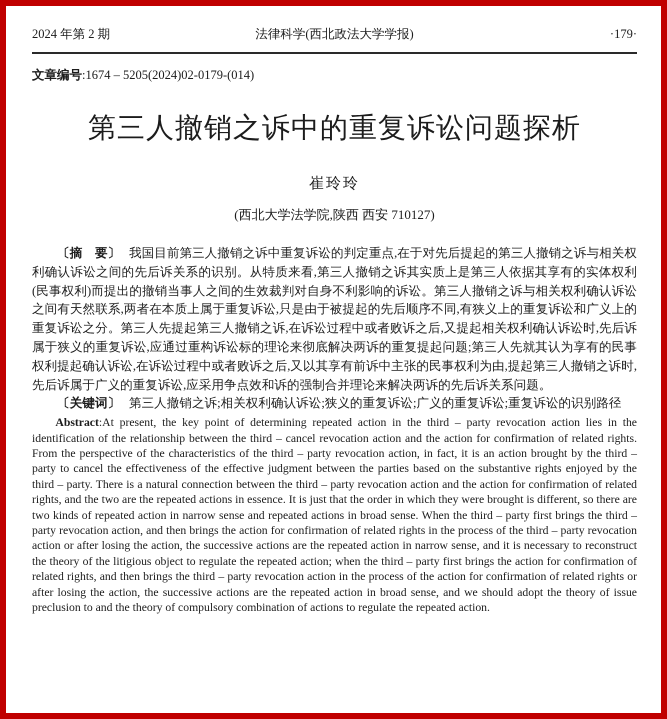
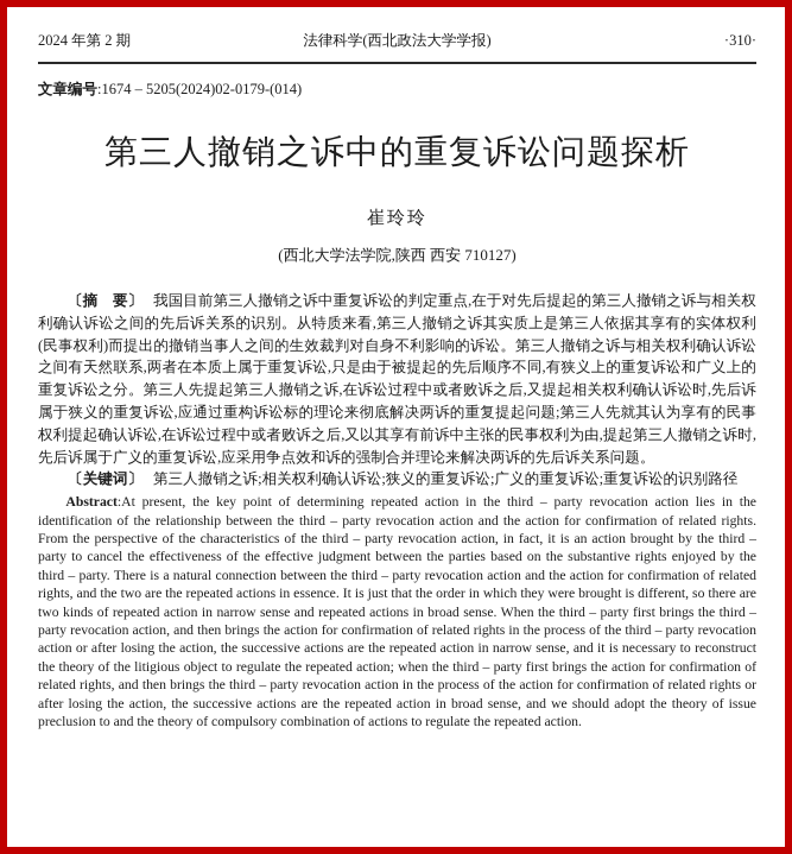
  2024 年第 2 期
  法律科学(西北政法大学学报)
- ·179·
+ ·310·
  文章编号:1674 – 5205(2024)02-0179-(014)
  第三人撤销之诉中的重复诉讼问题探析
  崔玲玲
  (西北大学法学院,陕西 西安 710127)
  〔摘 要〕 我国目前第三人撤销之诉中重复诉讼的判定重点,在于对先后提起的第三人撤销之诉与相关权利确认诉讼之间的先后诉关系的识别。从特质来看,第三人撤销之诉其实质上是第三人依据其享有的实体权利(民事权利)而提出的撤销当事人之间的生效裁判对自身不利影响的诉讼。第三人撤销之诉与相关权利确认诉讼之间有天然联系,两者在本质上属于重复诉讼,只是由于被提起的先后顺序不同,有狭义上的重复诉讼和广义上的重复诉讼之分。第三人先提起第三人撤销之诉,在诉讼过程中或者败诉之后,又提起相关权利确认诉讼时,先后诉属于狭义的重复诉讼,应通过重构诉讼标的理论来彻底解决两诉的重复提起问题;第三人先就其认为享有的民事权利提起确认诉讼,在诉讼过程中或者败诉之后,又以其享有前诉中主张的民事权利为由,提起第三人撤销之诉时,先后诉属于广义的重复诉讼,应采用争点效和诉的强制合并理论来解决两诉的先后诉关系问题。
  〔关键词〕 第三人撤销之诉;相关权利确认诉讼;狭义的重复诉讼;广义的重复诉讼;重复诉讼的识别路径
- Abstract:At present, the key point of determining repeated action in the third – party revocation action lies in the identification of the relationship between the third – cancel revocation action and the action for confirmation of related rights. From the perspective of the characteristics of the third – party revocation action, in fact, it is an action brought by the third – party to cancel the effectiveness of the effective judgment between the parties based on the substantive rights enjoyed by the third – party. There is a natural connection between the third – party revocation action and the action for confirmation of related rights, and the two are the repeated actions in essence. It is just that the order in which they were brought is different, so there are two kinds of repeated action in narrow sense and repeated actions in broad sense. When the third – party first brings the third – party revocation action, and then brings the action for confirmation of related rights in the process of the third – party revocation action or after losing the action, the successive actions are the repeated action in narrow sense, and it is necessary to reconstruct the theory of the litigious object to regulate the repeated action; when the third – party first brings the action for confirmation of related rights, and then brings the third – party revocation action in the process of the action for confirmation of related rights or after losing the action, the successive actions are the repeated action in broad sense, and we should adopt the theory of issue preclusion to and the theory of compulsory combination of actions to regulate the repeated action.
+ Abstract:At present, the key point of determining repeated action in the third – party revocation action lies in the identification of the relationship between the third – party revocation action and the action for confirmation of related rights. From the perspective of the characteristics of the third – party revocation action, in fact, it is an action brought by the third – party to cancel the effectiveness of the effective judgment between the parties based on the substantive rights enjoyed by the third – party. There is a natural connection between the third – party revocation action and the action for confirmation of related rights, and the two are the repeated actions in essence. It is just that the order in which they were brought is different, so there are two kinds of repeated action in narrow sense and repeated actions in broad sense. When the third – party first brings the third – party revocation action, and then brings the action for confirmation of related rights in the process of the third – party revocation action or after losing the action, the successive actions are the repeated action in narrow sense, and it is necessary to reconstruct the theory of the litigious object to regulate the repeated action; when the third – party first brings the action for confirmation of related rights, and then brings the third – party revocation action in the process of the action for confirmation of related rights or after losing the action, the successive actions are the repeated action in broad sense, and we should adopt the theory of issue preclusion to and the theory of compulsory combination of actions to regulate the repeated action.
